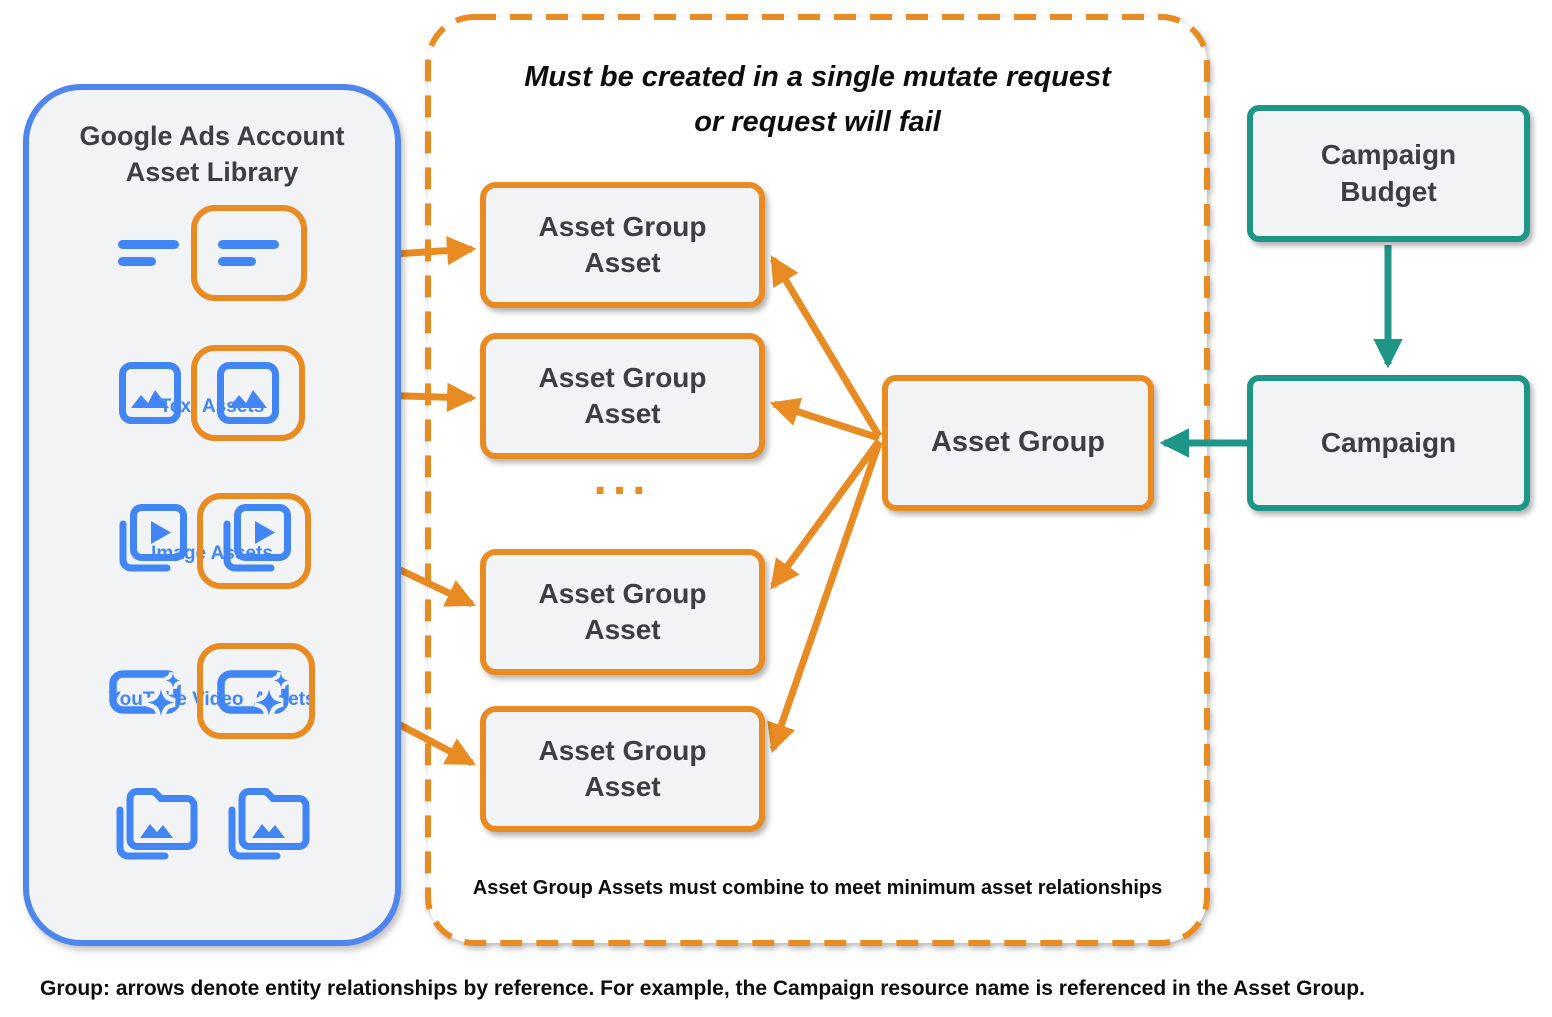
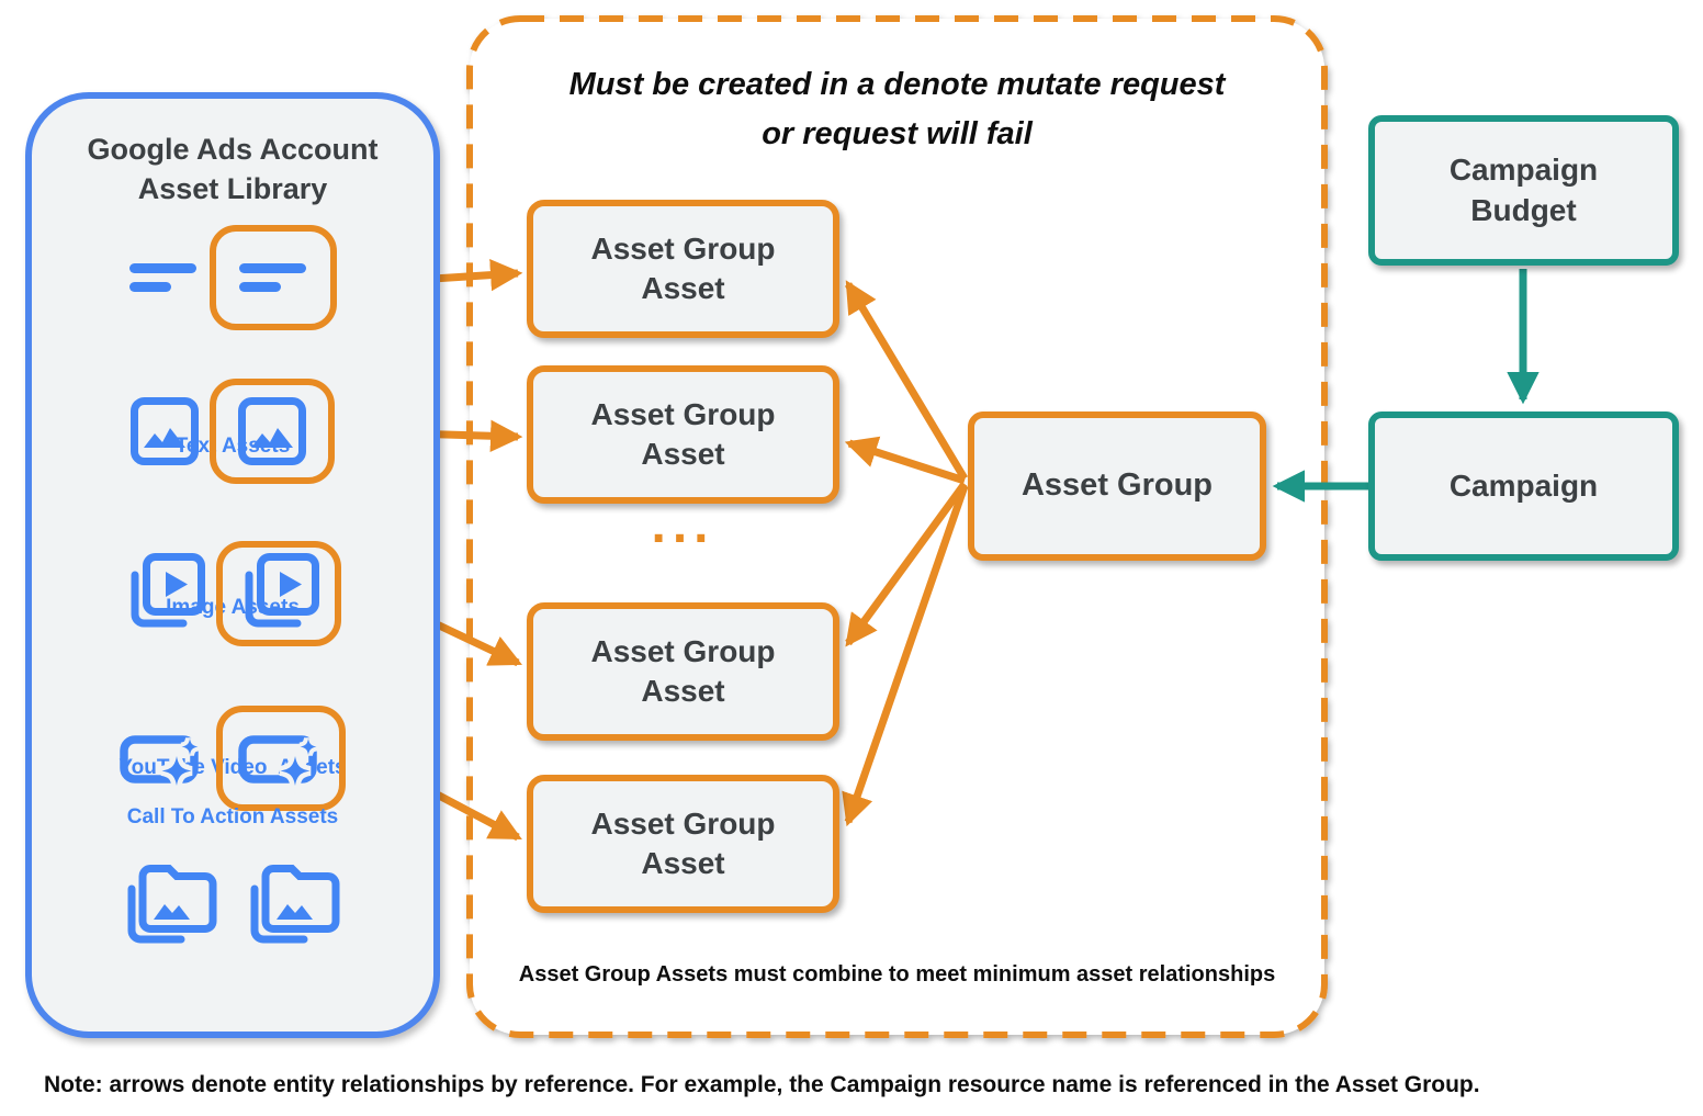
  Google Ads Account
  Asset Library
  Imge Aets
+ Call To Action Assets
- Must be created in a single mutate request
+ Must be created in a denote mutate request
  or request will fail
  Asset Group
  Asset
  Asset Group
  Asset
  ...
  Asset Group
  Asset
  Asset Group
  Asset
  Asset Group
  Asset Group Assets must combine to meet minimum asset relationships
  Campaign
  Budget
  Campaign
- Group: arrows denote entity relationships by reference. For example, the Campaign resource name is referenced in the Asset Group.
+ Note: arrows denote entity relationships by reference. For example, the Campaign resource name is referenced in the Asset Group.
